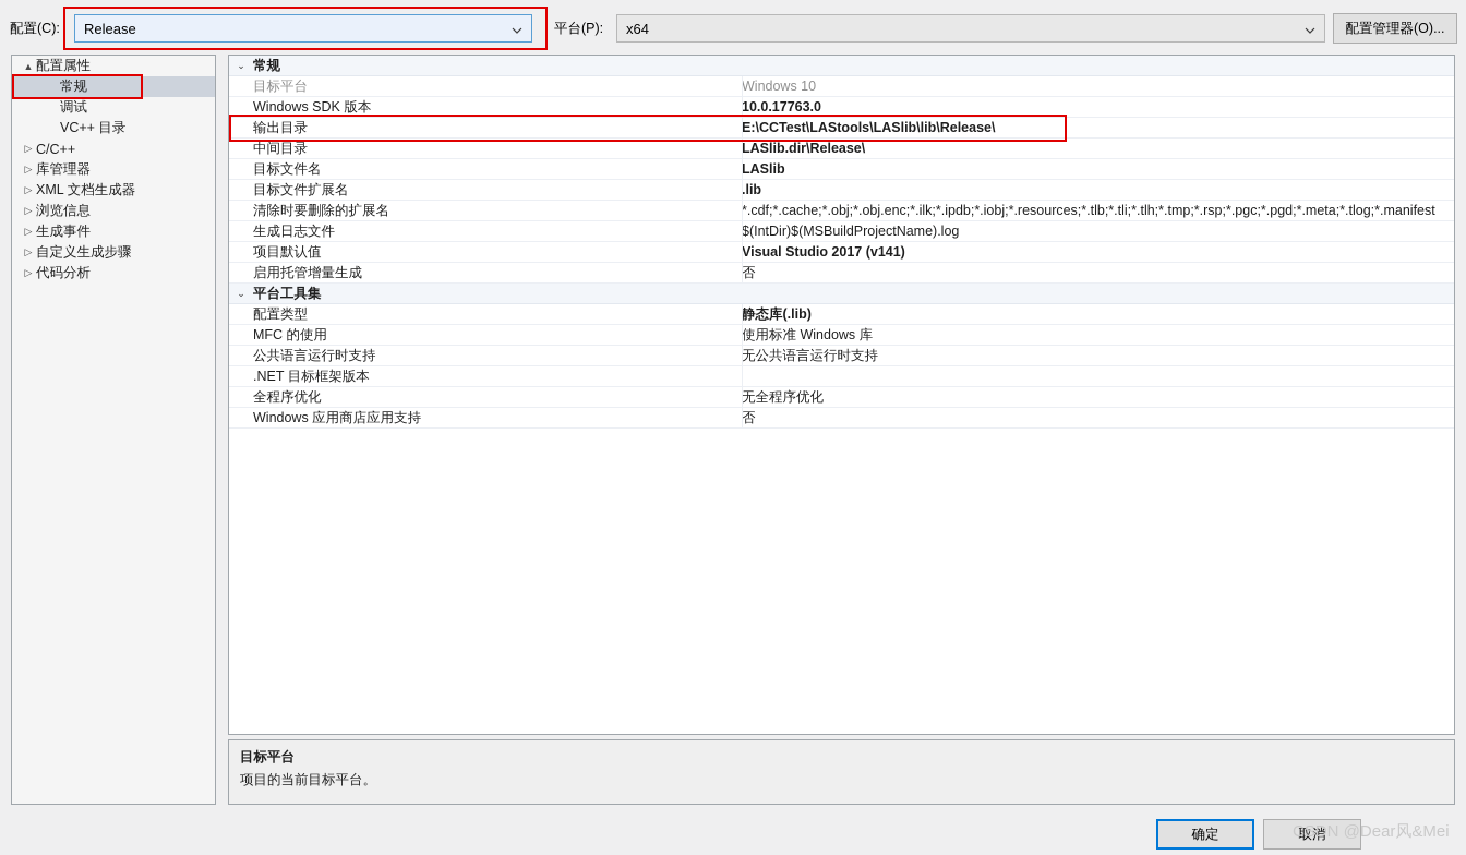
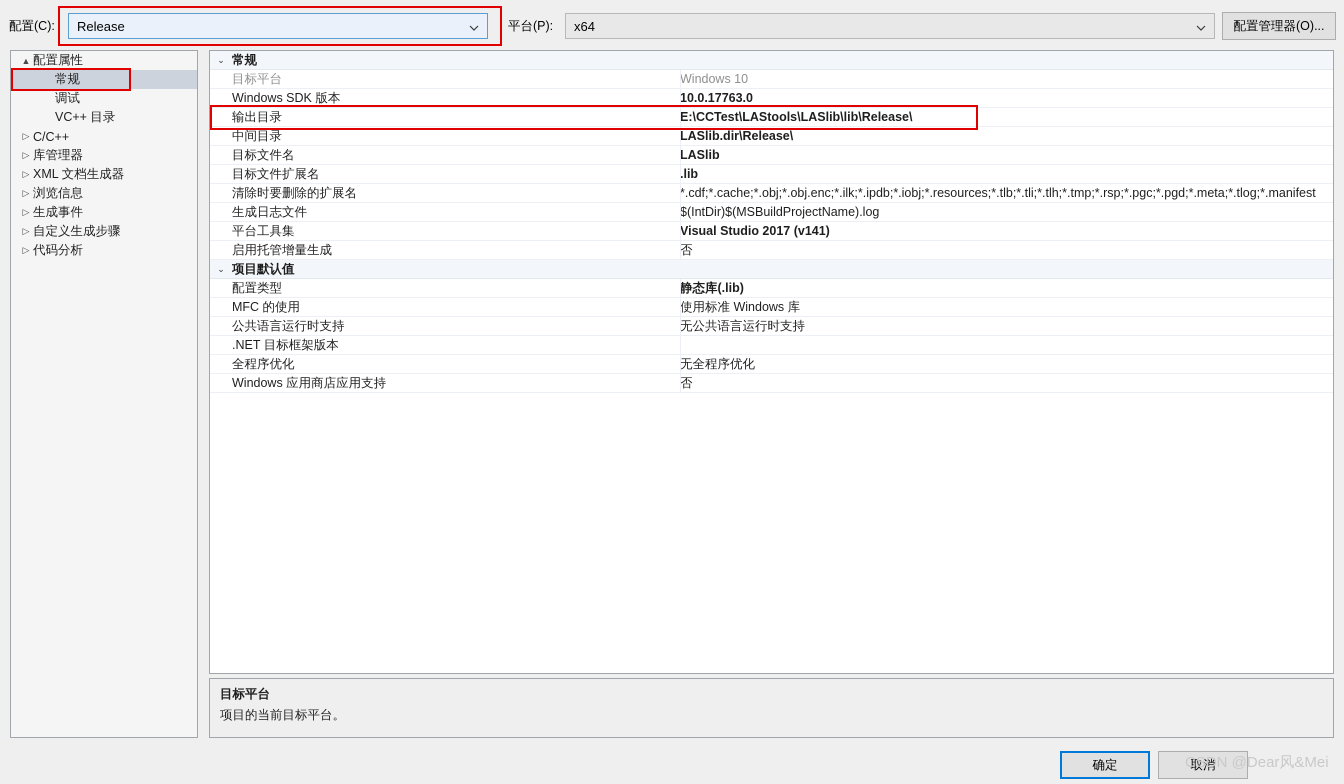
  配置(C):
  Release
  平台(P):
  x64
  配置管理器(O)...
  ▲
  配置属性
  常规
  调试
  VC++ 目录
  ▷
  C/C++
  ▷
  库管理器
  ▷
  XML 文档生成器
  ▷
  浏览信息
  ▷
  生成事件
  ▷
  自定义生成步骤
  ▷
  代码分析
  ⌄
  常规
  目标平台
  Windows 10
  Windows SDK 版本
  10.0.17763.0
  输出目录
  E:\CCTest\LAStools\LASlib\lib\Release\
  中间目录
  LASlib.dir\Release\
  目标文件名
  LASlib
  目标文件扩展名
  .lib
  清除时要删除的扩展名
  *.cdf;*.cache;*.obj;*.obj.enc;*.ilk;*.ipdb;*.iobj;*.resources;*.tlb;*.tli;*.tlh;*.tmp;*.rsp;*.pgc;*.pgd;*.meta;*.tlog;*.manifest
  生成日志文件
  $(IntDir)$(MSBuildProjectName).log
- 项目默认值
+ 平台工具集
  Visual Studio 2017 (v141)
  启用托管增量生成
  否
  ⌄
- 平台工具集
+ 项目默认值
  配置类型
  静态库(.lib)
  MFC 的使用
  使用标准 Windows 库
  公共语言运行时支持
  无公共语言运行时支持
  .NET 目标框架版本
  全程序优化
  无全程序优化
  Windows 应用商店应用支持
  否
  目标平台
  项目的当前目标平台。
  确定
  取消
  CSDN @Dear风&Mei
